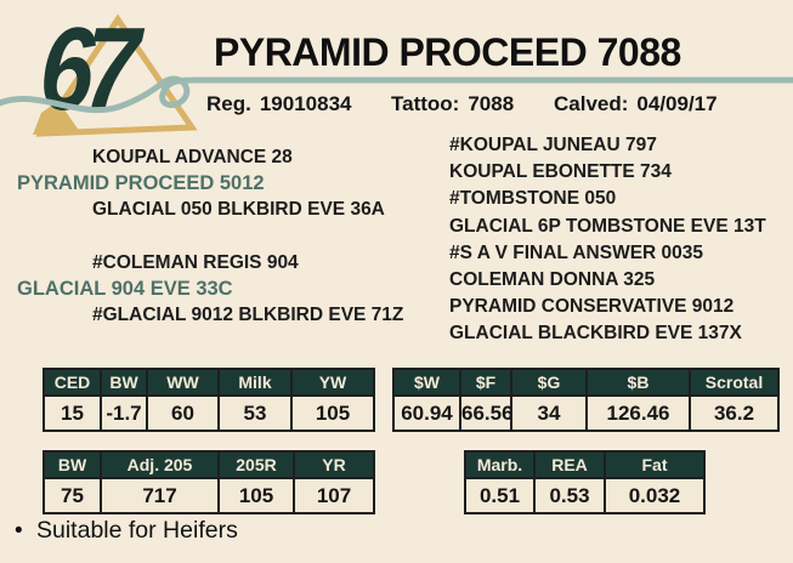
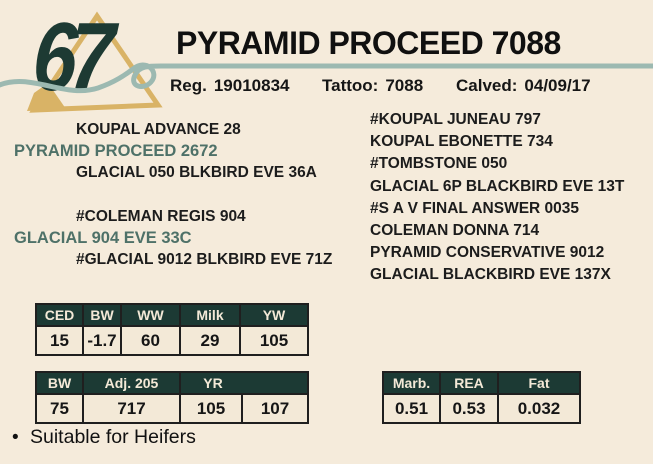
  PYRAMID PROCEED 7088
  Reg. 19010834
  Tattoo: 7088
  Calved: 04/09/17
  KOUPAL ADVANCE 28
- PYRAMID PROCEED 5012
+ PYRAMID PROCEED 2672
  GLACIAL 050 BLKBIRD EVE 36A
  #COLEMAN REGIS 904
  GLACIAL 904 EVE 33C
  #GLACIAL 9012 BLKBIRD EVE 71Z
  #KOUPAL JUNEAU 797
  KOUPAL EBONETTE 734
  #TOMBSTONE 050
- GLACIAL 6P TOMBSTONE EVE 13T
+ GLACIAL 6P BLACKBIRD EVE 13T
  #S A V FINAL ANSWER 0035
- COLEMAN DONNA 325
+ COLEMAN DONNA 714
  PYRAMID CONSERVATIVE 9012
  GLACIAL BLACKBIRD EVE 137X
  CED
  BW
  WW
  Milk
  YW
  15
  -1.7
  60
- 53
+ 29
  105
- $W
- $F
- $G
- $B
- Scrotal
- 60.94
- 66.56
- 34
- 126.46
- 36.2
  BW
  Adj. 205
- 205R
  YR
  75
  717
  105
  107
  Marb.
  REA
  Fat
  0.51
  0.53
  0.032
  • Suitable for Heifers
